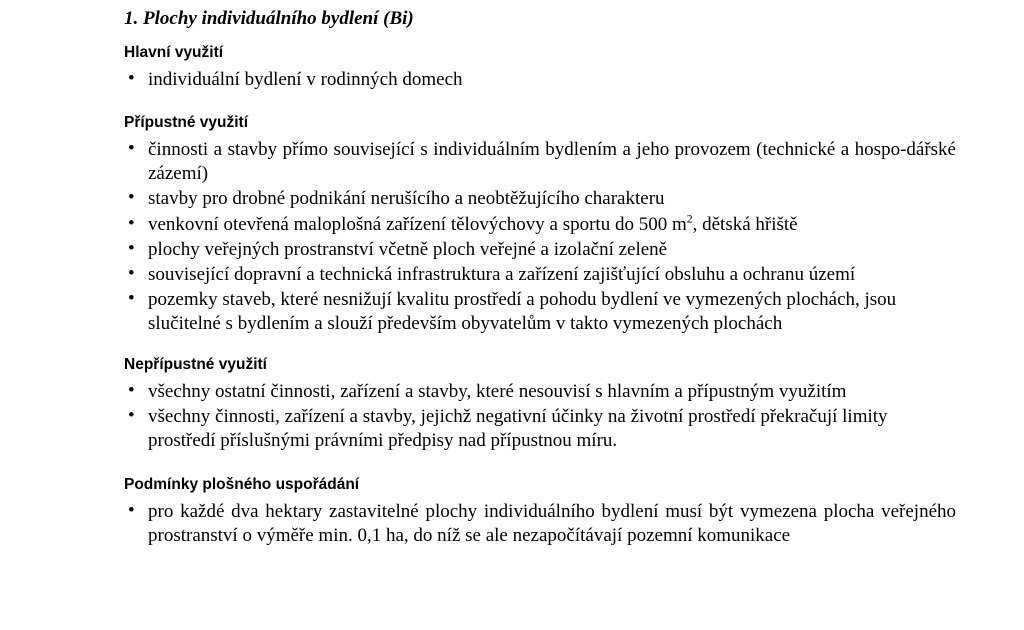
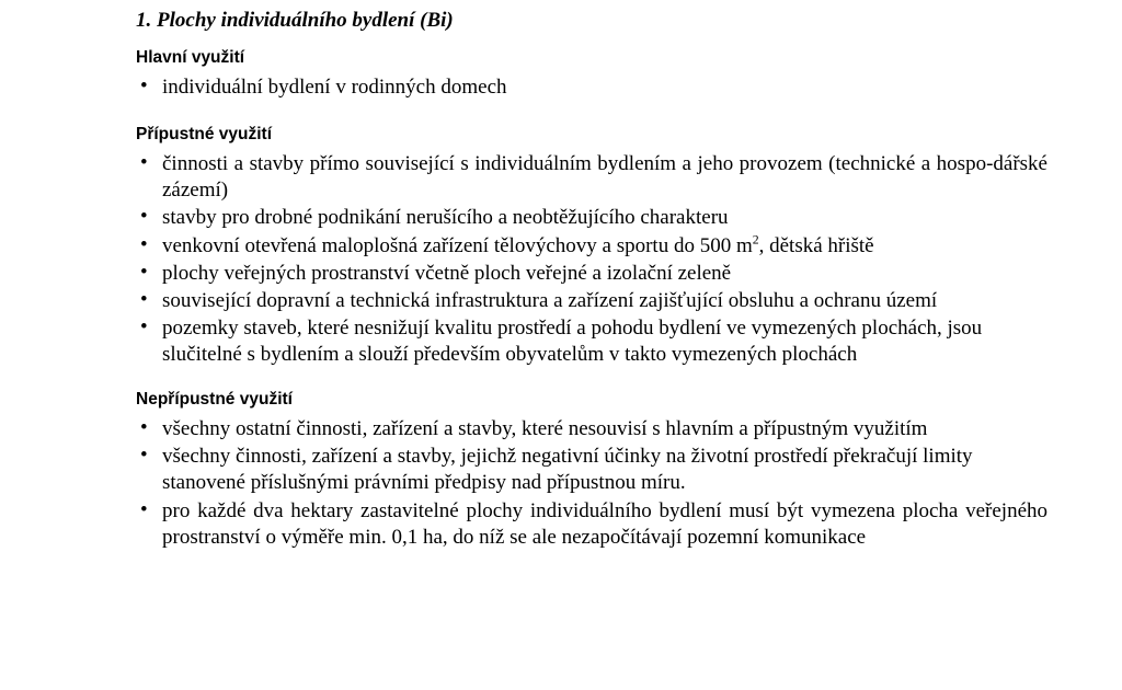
  1. Plochy individuálního bydlení (Bi)
  Hlavní využití
  individuální bydlení v rodinných domech
  Přípustné využití
  činnosti a stavby přímo související s individuálním bydlením a jeho provozem (technické a hospo-dářské zázemí)
  stavby pro drobné podnikání nerušícího a neobtěžujícího charakteru
  venkovní otevřená maloplošná zařízení tělovýchovy a sportu do 500 m2, dětská hřiště
  plochy veřejných prostranství včetně ploch veřejné a izolační zeleně
  související dopravní a technická infrastruktura a zařízení zajišťující obsluhu a ochranu území
  pozemky staveb, které nesnižují kvalitu prostředí a pohodu bydlení ve vymezených plochách, jsou slučitelné s bydlením a slouží především obyvatelům v takto vymezených plochách
  Nepřípustné využití
  všechny ostatní činnosti, zařízení a stavby, které nesouvisí s hlavním a přípustným využitím
- všechny činnosti, zařízení a stavby, jejichž negativní účinky na životní prostředí překračují limity prostředí příslušnými právními předpisy nad přípustnou míru.
+ všechny činnosti, zařízení a stavby, jejichž negativní účinky na životní prostředí překračují limity stanovené příslušnými právními předpisy nad přípustnou míru.
- Podmínky plošného uspořádání
  pro každé dva hektary zastavitelné plochy individuálního bydlení musí být vymezena plocha veřejného prostranství o výměře min. 0,1 ha, do níž se ale nezapočítávají pozemní komunikace
